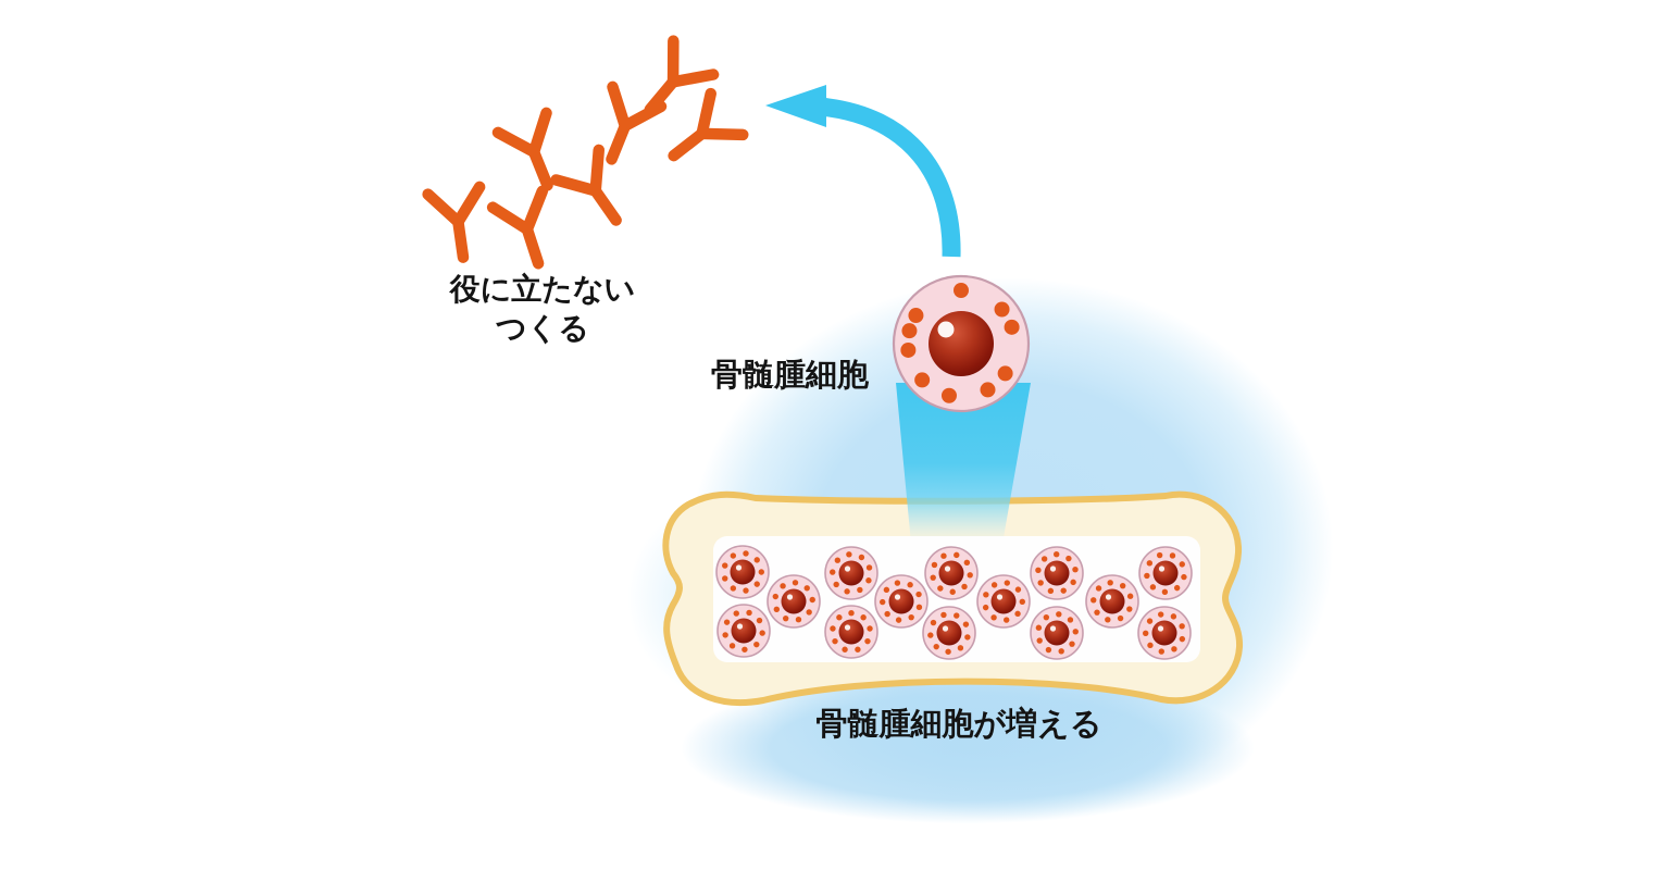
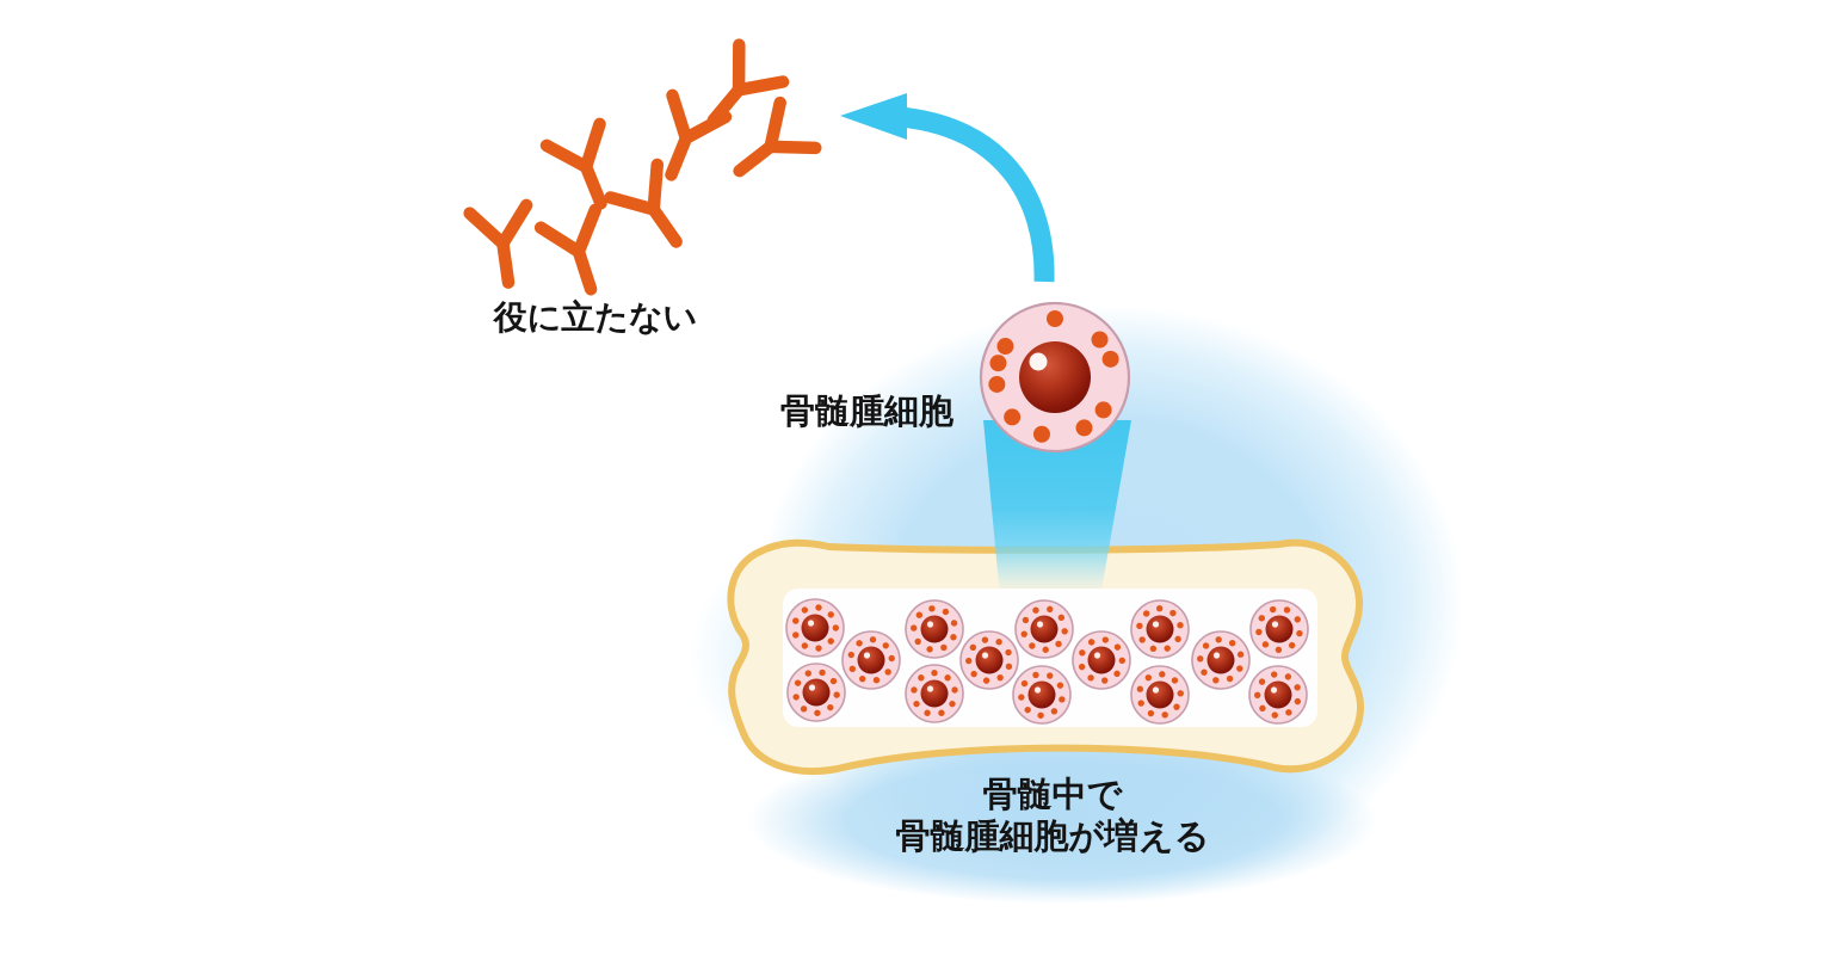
  役に立たない
- つくる
  骨髄腫細胞
+ 骨髄中で
  骨髄腫細胞が増える
